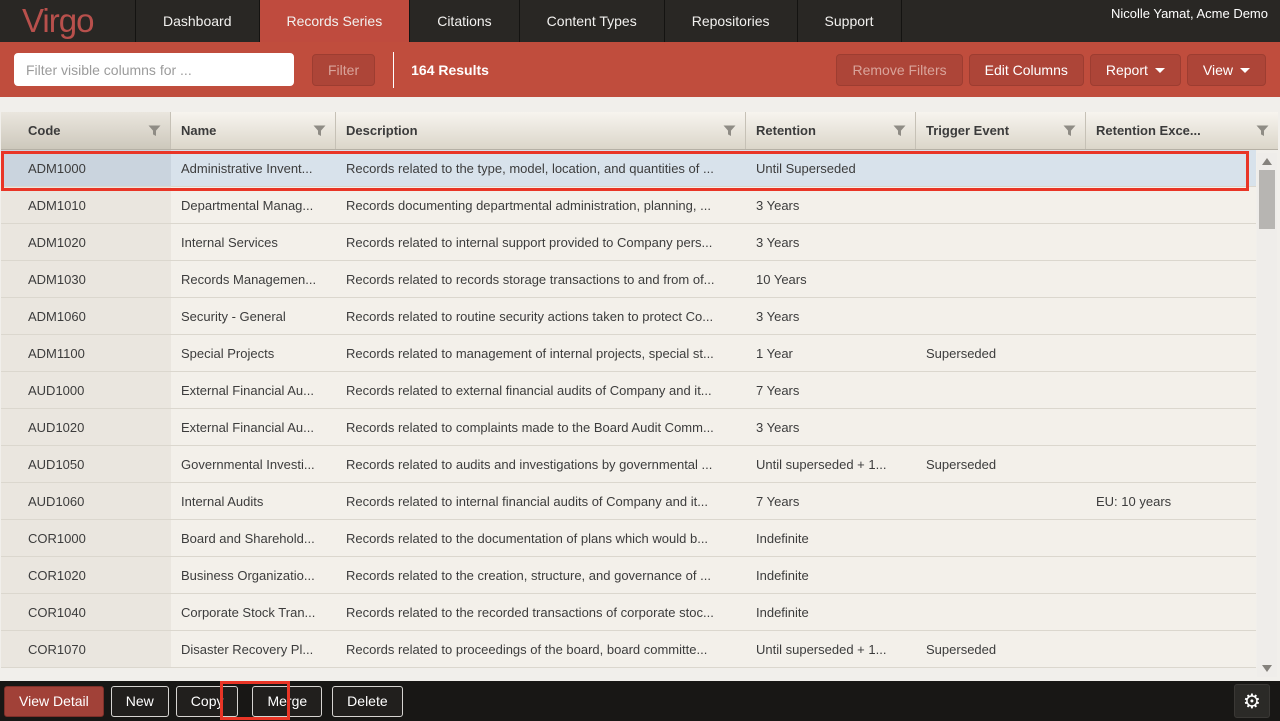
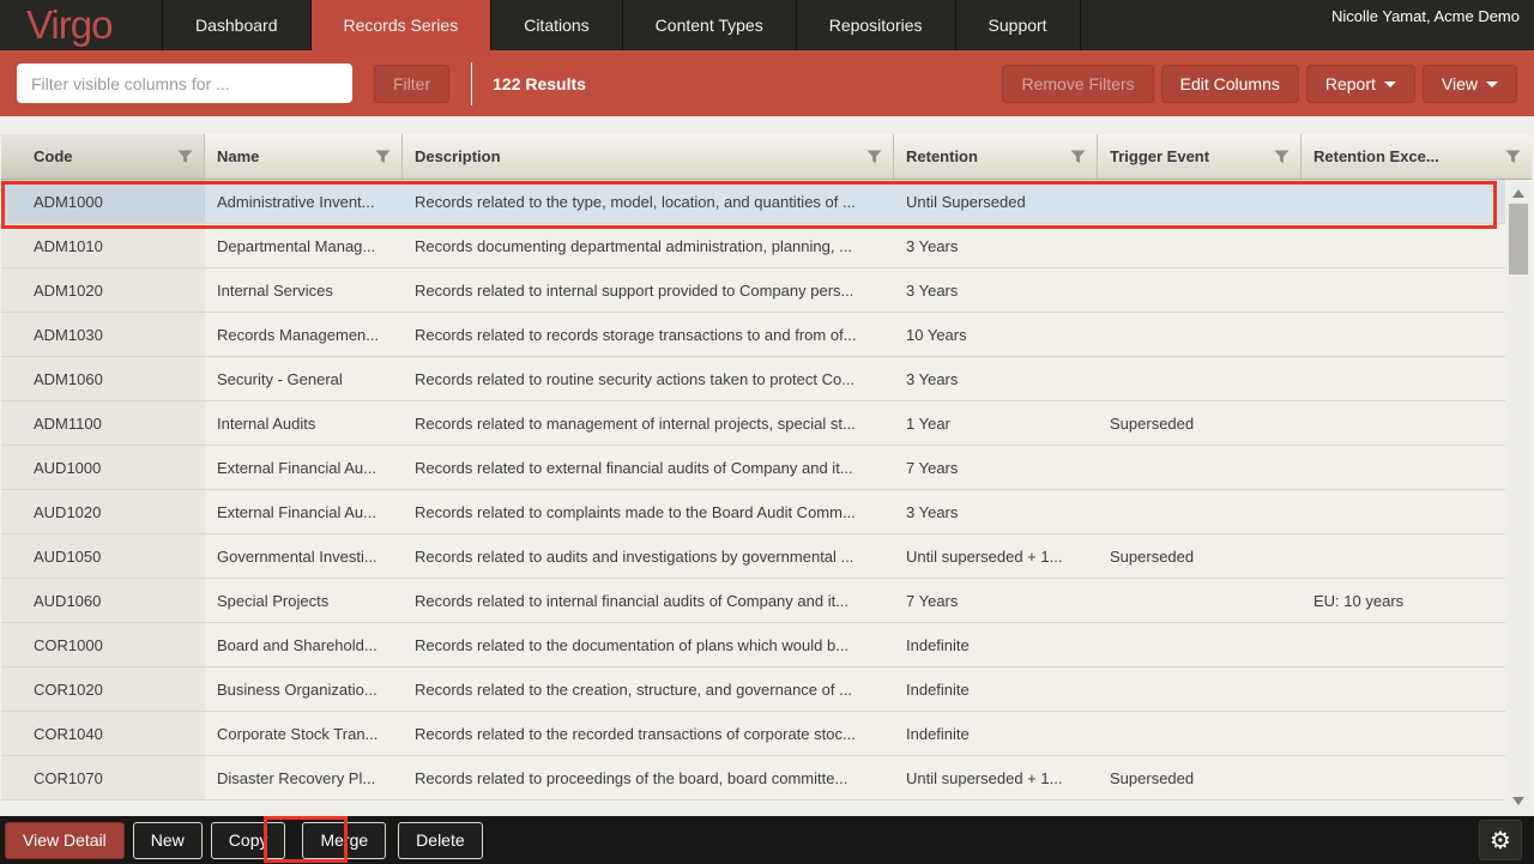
  Virgo
  Dashboard
  Records Series
  Citations
  Content Types
  Repositories
  Support
  Nicolle Yamat, Acme Demo
  Filter visible columns for ...
  Filter
- 164 Results
+ 122 Results
  Remove Filters
  Edit Columns
  Report
  View
  Code
  Name
  Description
  Retention
  Trigger Event
  Retention Exce...
  ADM1000
  Administrative Invent...
  Records related to the type, model, location, and quantities of ...
  Until Superseded
  ADM1010
  Departmental Manag...
  Records documenting departmental administration, planning, ...
  3 Years
  ADM1020
  Internal Services
  Records related to internal support provided to Company pers...
  3 Years
  ADM1030
  Records Managemen...
  Records related to records storage transactions to and from of...
  10 Years
  ADM1060
  Security - General
  Records related to routine security actions taken to protect Co...
  3 Years
  ADM1100
- Special Projects
+ Internal Audits
  Records related to management of internal projects, special st...
  1 Year
  Superseded
  AUD1000
  External Financial Au...
  Records related to external financial audits of Company and it...
  7 Years
  AUD1020
  External Financial Au...
  Records related to complaints made to the Board Audit Comm...
  3 Years
  AUD1050
  Governmental Investi...
  Records related to audits and investigations by governmental ...
  Until superseded + 1...
  Superseded
  AUD1060
- Internal Audits
+ Special Projects
  Records related to internal financial audits of Company and it...
  7 Years
  EU: 10 years
  COR1000
  Board and Sharehold...
  Records related to the documentation of plans which would b...
  Indefinite
  COR1020
  Business Organizatio...
  Records related to the creation, structure, and governance of ...
  Indefinite
  COR1040
  Corporate Stock Tran...
  Records related to the recorded transactions of corporate stoc...
  Indefinite
  COR1070
  Disaster Recovery Pl...
  Records related to proceedings of the board, board committe...
  Until superseded + 1...
  Superseded
  View Detail
  New
  Copy
  Merge
  Delete
  ⚙
